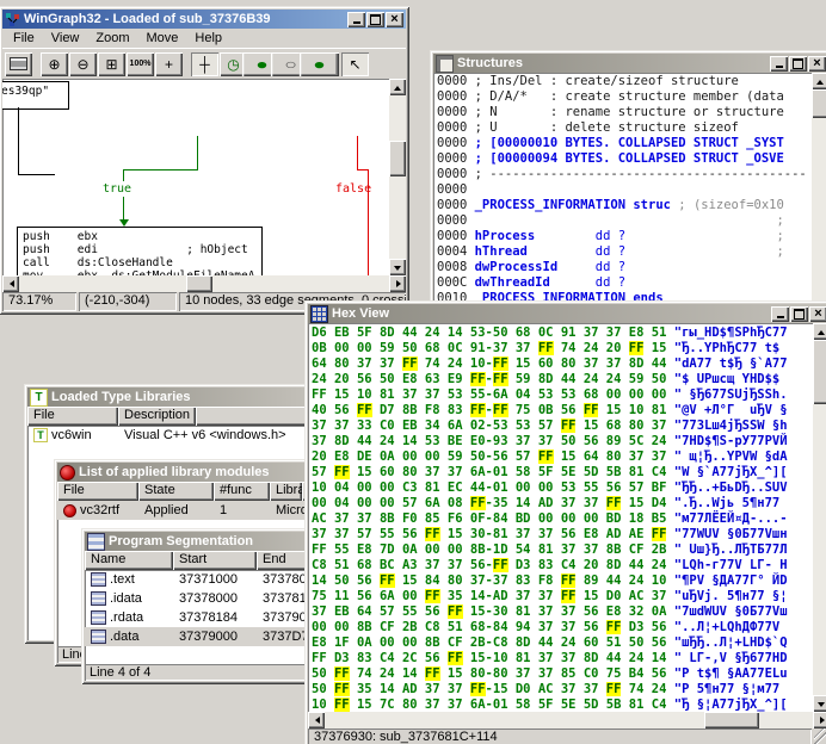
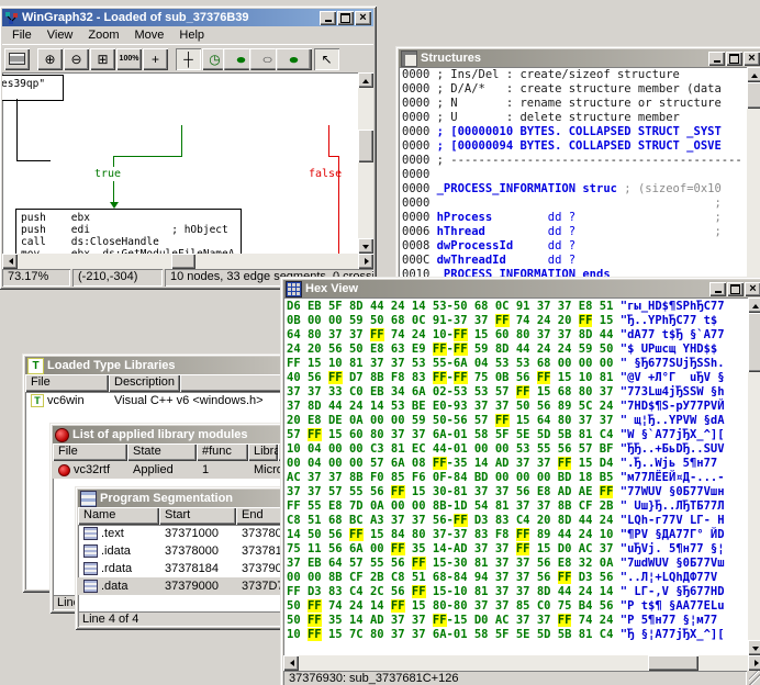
  WinGraph32 - Loaded of sub_37376B39
  File
  View
  Zoom
  Move
  Help
  ⊕
  ⊖
  ⊞
  +
  ┼
  ◷
  ●
  ○
  ●
  ↖
  es39qp"
  true
  false
  push ebx
  push edi ; hObject
  call ds:CloseHandle
  73.17%
  (-210,-304)
  Structures
  0000 ; Ins/Del : create/sizeof structure
  0000 ; D/A/* : create structure member (data
  0000 ; N : rename structure or structure
- 0000 ; U : delete structure sizeof
+ 0000 ; U : delete structure member
  0000 ; [00000010 BYTES. COLLAPSED STRUCT _SYST
  0000 ; [00000094 BYTES. COLLAPSED STRUCT _OSVE
  0000 ; ------------------------------------------
  0000
  0000 _PROCESS_INFORMATION struc ; (sizeof=0x10
  0000 ;
  0000 hProcess dd ? ;
- 0004 hThread dd ? ;
+ 0006 hThread dd ? ;
  0008 dwProcessId dd ?
  000C dwThreadId dd ?
  0010 _PROCESS_INFORMATION ends
  Loaded Type Libraries
  File
  Description
  vc6win
  Visual C++ v6 <windows.h>
  List of applied library modules
  File
  State
  #func
  vc32rtf
  Applied
  1
  Program Segmentation
  Name
  Start
  End
  .text
  37371000
  373780
  .idata
  37378000
  373781
  .rdata
  37378184
  373790
  .data
  37379000
  Line 4 of 4
  Hex View
  D6 EB 5F 8D 44 24 14 53-50 68 0C 91 37 37 E8 51 "гы_HD$¶SPhЂC77
  0B 00 00 59 50 68 0C 91-37 37 FF 74 24 20 FF 15 "Ђ..YPhЂC77 t$
  64 80 37 37 FF 74 24 10-FF 15 60 80 37 37 8D 44 "dA77 t$Ђ §`A77
  24 20 56 50 E8 63 E9 FF-FF 59 8D 44 24 24 59 50 "$ UPшcщ YHD$$
  FF 15 10 81 37 37 53 55-6A 04 53 53 68 00 00 00 " §Ђ677SUjЂSSh.
  40 56 FF D7 8B F8 83 FF-FF 75 0B 56 FF 15 10 81 "@V +Л°Г uЂV §
  37 37 33 C0 EB 34 6A 02-53 53 57 FF 15 68 80 37 "773Lш4jЂSSW §h
  37 8D 44 24 14 53 BE E0-93 37 37 50 56 89 5C 24 "7HD$¶S-pУ77РVЙ
  20 E8 DE 0A 00 00 59 50-56 57 FF 15 64 80 37 37 " щ¦Ђ..YPVW §dA
  57 FF 15 60 80 37 37 6A-01 58 5F 5E 5D 5B 81 C4 "W §`A77jЂX_^][
  10 04 00 00 C3 81 EC 44-01 00 00 53 55 56 57 BF "ЂЂ..+БьDЂ..SUV
  00 04 00 00 57 6A 08 FF-35 14 AD 37 37 FF 15 D4 ".Ђ..Wjь 5¶н77
  AC 37 37 8B F0 85 F6 0F-84 BD 00 00 00 BD 18 B5 "м77ЛЁЕЙ¤Д-...-
  37 37 57 55 56 FF 15 30-81 37 37 56 E8 AD AE FF "77WUV §0Б77Vшн
  FF 55 E8 7D 0A 00 00 8B-1D 54 81 37 37 8B CF 2B " Uш}Ђ..ЛЂТБ77Л
  C8 51 68 BC A3 37 37 56-FF D3 83 C4 20 8D 44 24 "LQh-г77V LГ- Н
  14 50 56 FF 15 84 80 37-37 83 F8 FF 89 44 24 10 "¶PV §ДА77Г° ЙD
  75 11 56 6A 00 FF 35 14-AD 37 37 FF 15 D0 AC 37 "uЂVj. 5¶н77 §¦
  37 EB 64 57 55 56 FF 15-30 81 37 37 56 E8 32 0A "7шdWUV §0Б77Vш
  00 00 8B CF 2B C8 51 68-84 94 37 37 56 FF D3 56 "..Л¦+LQhДФ77V
- E8 1F 0A 00 00 8B CF 2B-C8 8D 44 24 60 51 50 56 "шЂЂ..Л¦+LHD$`Q
  FF D3 83 C4 2C 56 FF 15-10 81 37 37 8D 44 24 14 " LГ-,V §Ђ677HD
  50 FF 74 24 14 FF 15 80-80 37 37 85 C0 75 B4 56 "P t$¶ §AA77ELu
  50 FF 35 14 AD 37 37 FF-15 D0 AC 37 37 FF 74 24 "P 5¶н77 §¦м77
  10 FF 15 7C 80 37 37 6A-01 58 5F 5E 5D 5B 81 C4 "Ђ §¦A77jЂX_^][
- 37376930: sub_3737681C+114
+ 37376930: sub_3737681C+126
